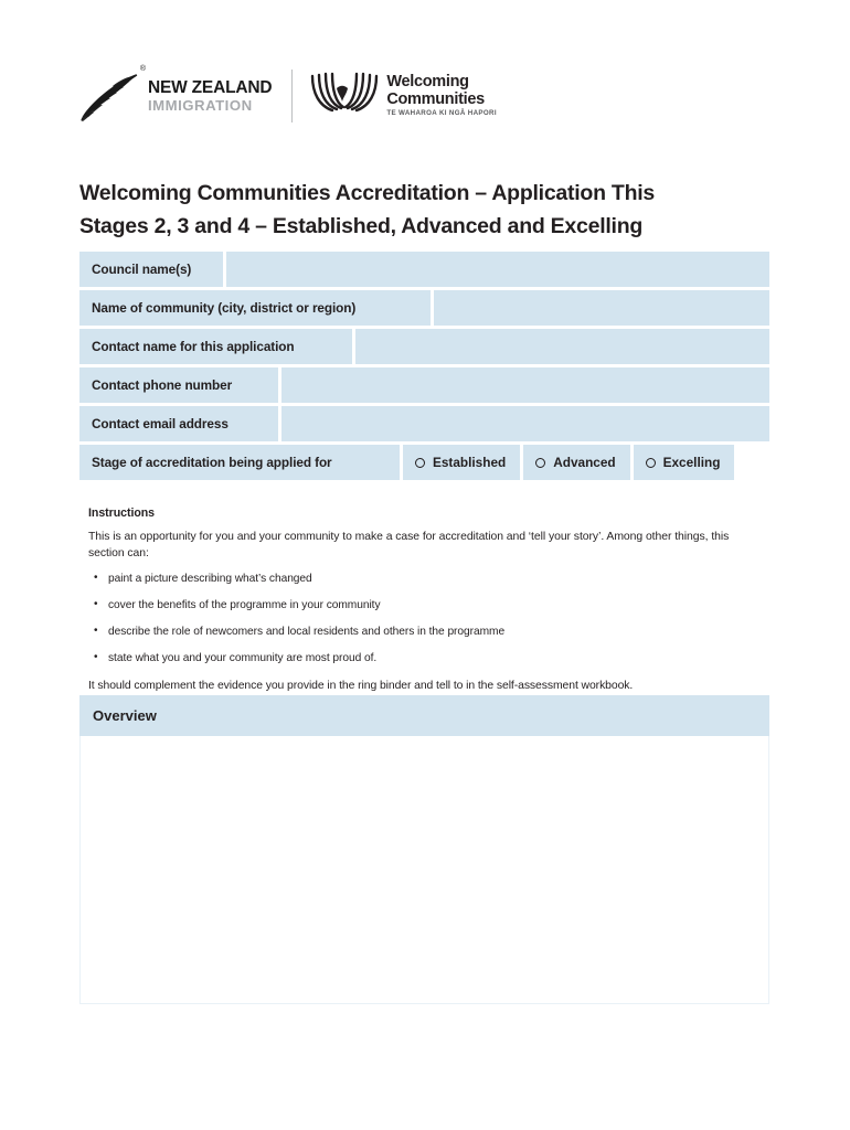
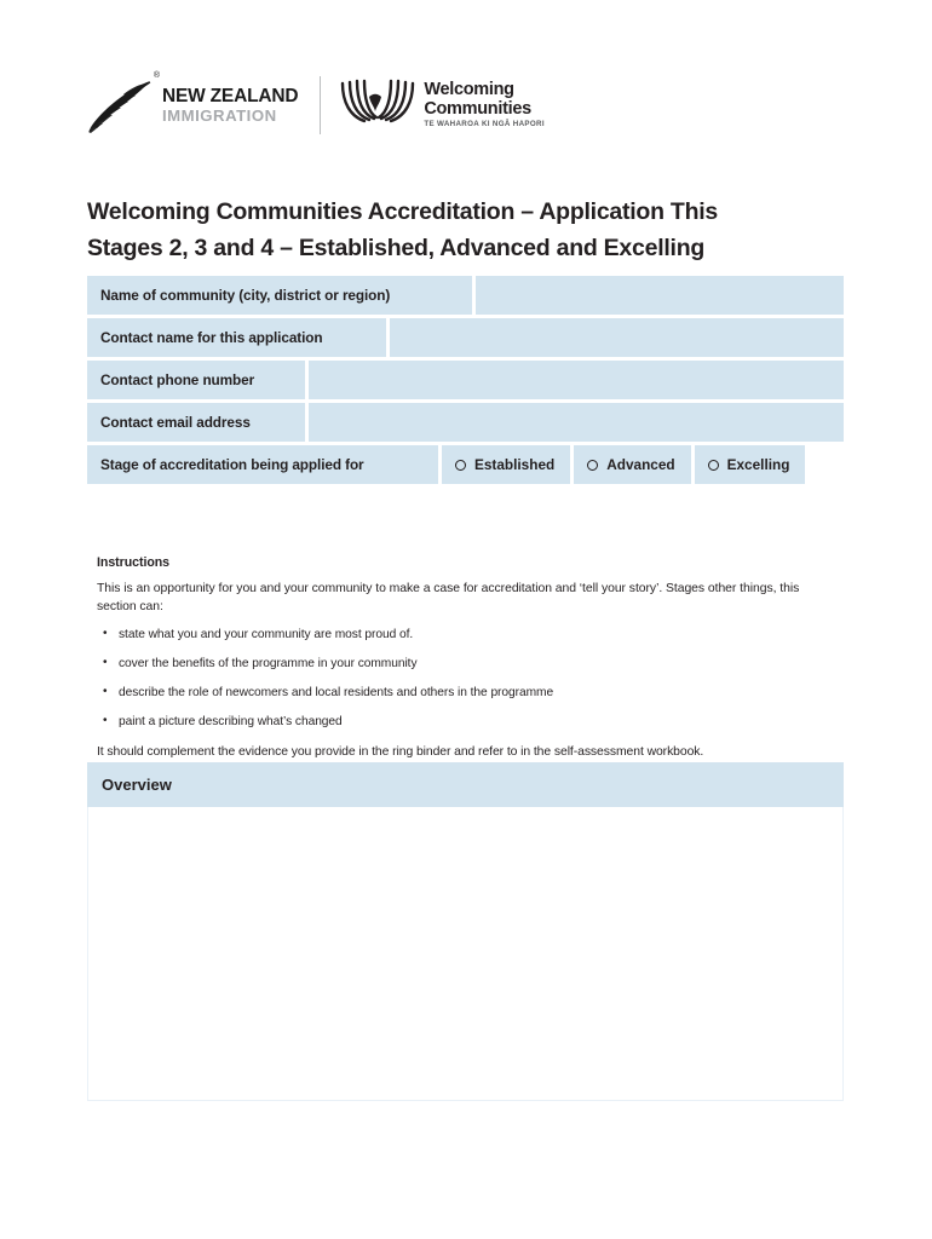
  NEW ZEALAND
  IMMIGRATION
  Welcoming
  Communities
  Welcoming Communities Accreditation – Application This
  Stages 2, 3 and 4 – Established, Advanced and Excelling
- Council name(s)
  Name of community (city, district or region)
  Contact name for this application
  Contact phone number
  Contact email address
  Stage of accreditation being applied for
  Established
  Advanced
  Excelling
  Instructions
- This is an opportunity for you and your community to make a case for accreditation and ‘tell your story’. Among other things, this section can:
+ This is an opportunity for you and your community to make a case for accreditation and ‘tell your story’. Stages other things, this section can:
- paint a picture describing what’s changed
+ state what you and your community are most proud of.
  cover the benefits of the programme in your community
  describe the role of newcomers and local residents and others in the programme
- state what you and your community are most proud of.
+ paint a picture describing what’s changed
- It should complement the evidence you provide in the ring binder and tell to in the self-assessment workbook.
+ It should complement the evidence you provide in the ring binder and refer to in the self-assessment workbook.
  Overview
